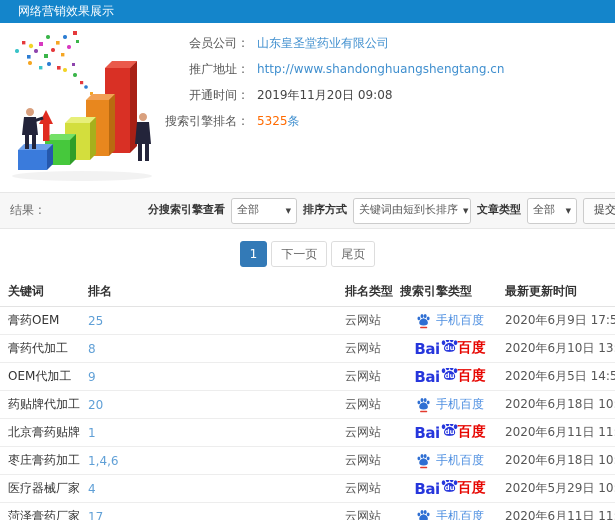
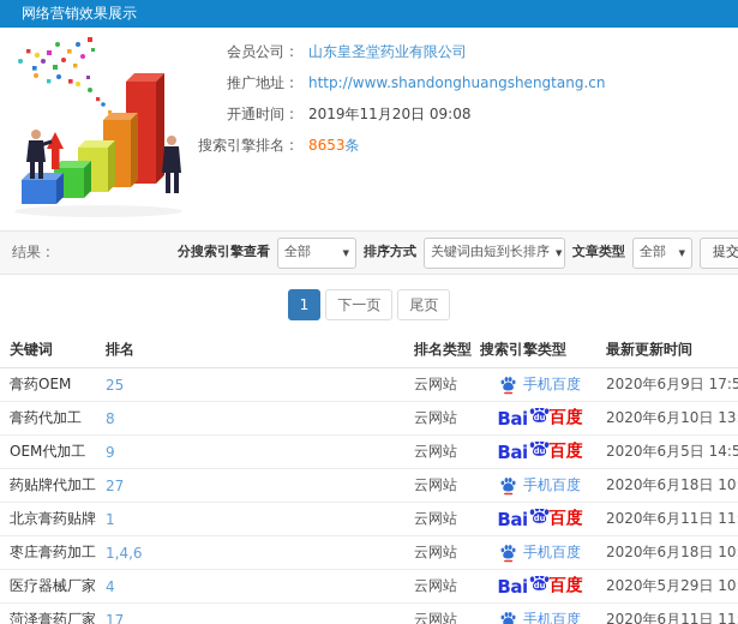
  网络营销效果展示
  会员公司 :
  山东皇圣堂药业有限公司
  推广地址 :
  http://www.shandonghuangshengtang.cn
  开通时间 :
  2019年11月20日 09:08
  搜索引擎排名 :
- 5325条
+ 8653条
  结果 :
  分搜索引擎查看
  全部
  ▼
  排序方式
  关键词由短到长排序
  ▼
  文章类型
  全部
  ▼
  提交
  1
  下一页
  尾页
  关键词
  排名
  排名类型
  搜索引擎类型
  最新更新时间
  膏药OEM
  25
  云网站
  手机百度
  2020年6月9日 17:5
  膏药代加工
  8
  云网站
  Bai
  du
  百度
  2020年6月10日 13
  OEM代加工
  9
  云网站
  Bai
  du
  百度
  2020年6月5日 14:5
  药贴牌代加工
- 20
+ 27
  云网站
  手机百度
  2020年6月18日 10
  北京膏药贴牌
  1
  云网站
  Bai
  du
  百度
  2020年6月11日 11
  枣庄膏药加工
  1,4,6
  云网站
  手机百度
  2020年6月18日 10
  医疗器械厂家
  4
  云网站
  Bai
  du
  百度
  2020年5月29日 10
  菏泽膏药厂家
  17
  云网站
  手机百度
  2020年6月11日 11
